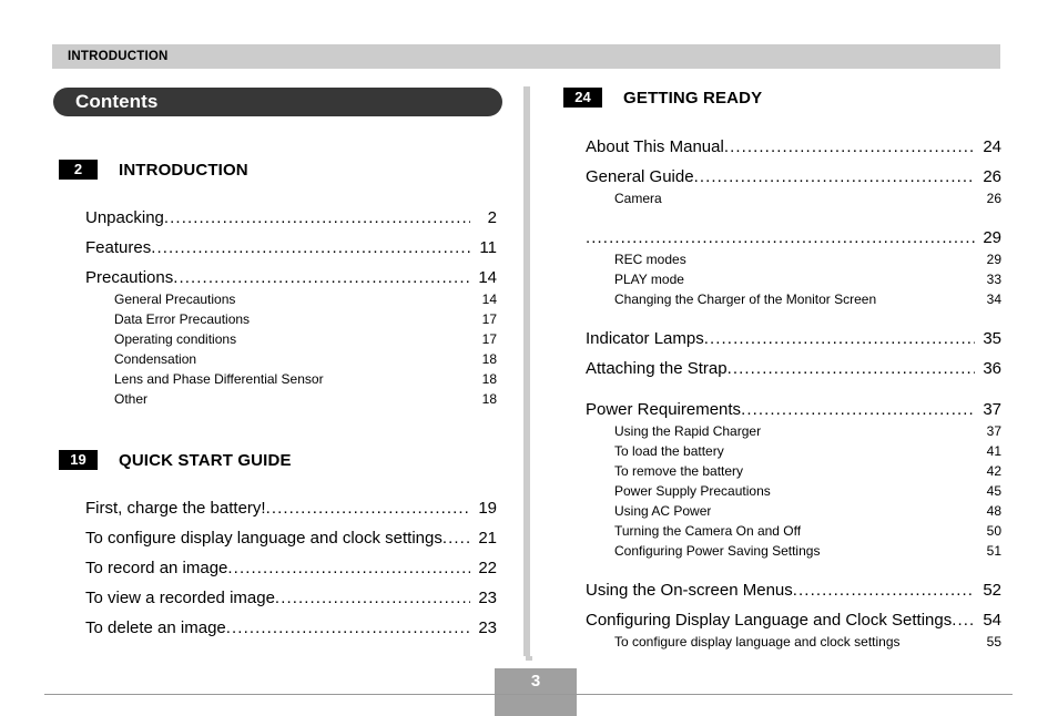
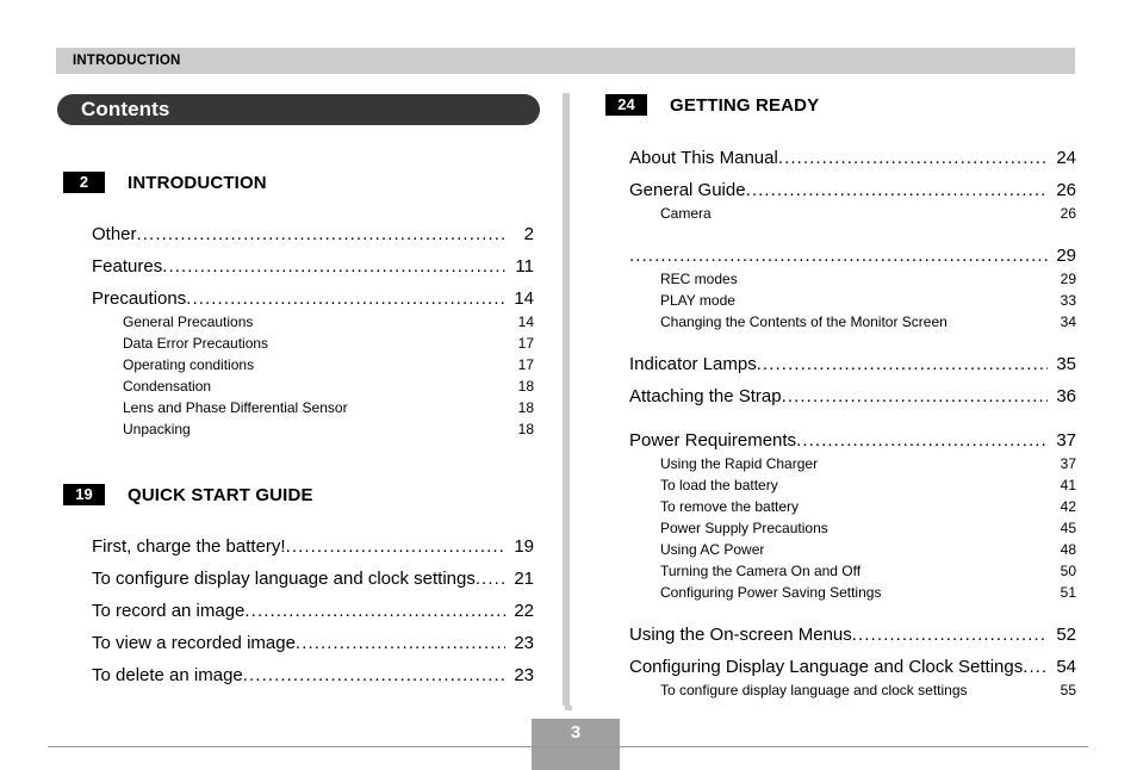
  INTRODUCTION
  Contents
  2
  INTRODUCTION
- Unpacking
+ Other
  2
  Features
  11
  Precautions
  14
  General Precautions
  14
  Data Error Precautions
  17
  Operating conditions
  17
  Condensation
  18
  Lens and Phase Differential Sensor
  18
- Other
+ Unpacking
  18
  19
  QUICK START GUIDE
  First, charge the battery!
  19
  To configure display language and clock settings
  21
  To record an image
  22
  To view a recorded image
  23
  To delete an image
  23
  24
  GETTING READY
  About This Manual
  24
  General Guide
  26
  Camera
  26
  29
  REC modes
  29
  PLAY mode
  33
- Changing the Charger of the Monitor Screen
+ Changing the Contents of the Monitor Screen
  34
  Indicator Lamps
  35
  Attaching the Strap
  36
  Power Requirements
  37
  Using the Rapid Charger
  37
  To load the battery
  41
  To remove the battery
  42
  Power Supply Precautions
  45
  Using AC Power
  48
  Turning the Camera On and Off
  50
  Configuring Power Saving Settings
  51
  Using the On-screen Menus
  52
  Configuring Display Language and Clock Settings
  54
  To configure display language and clock settings
  55
  3
